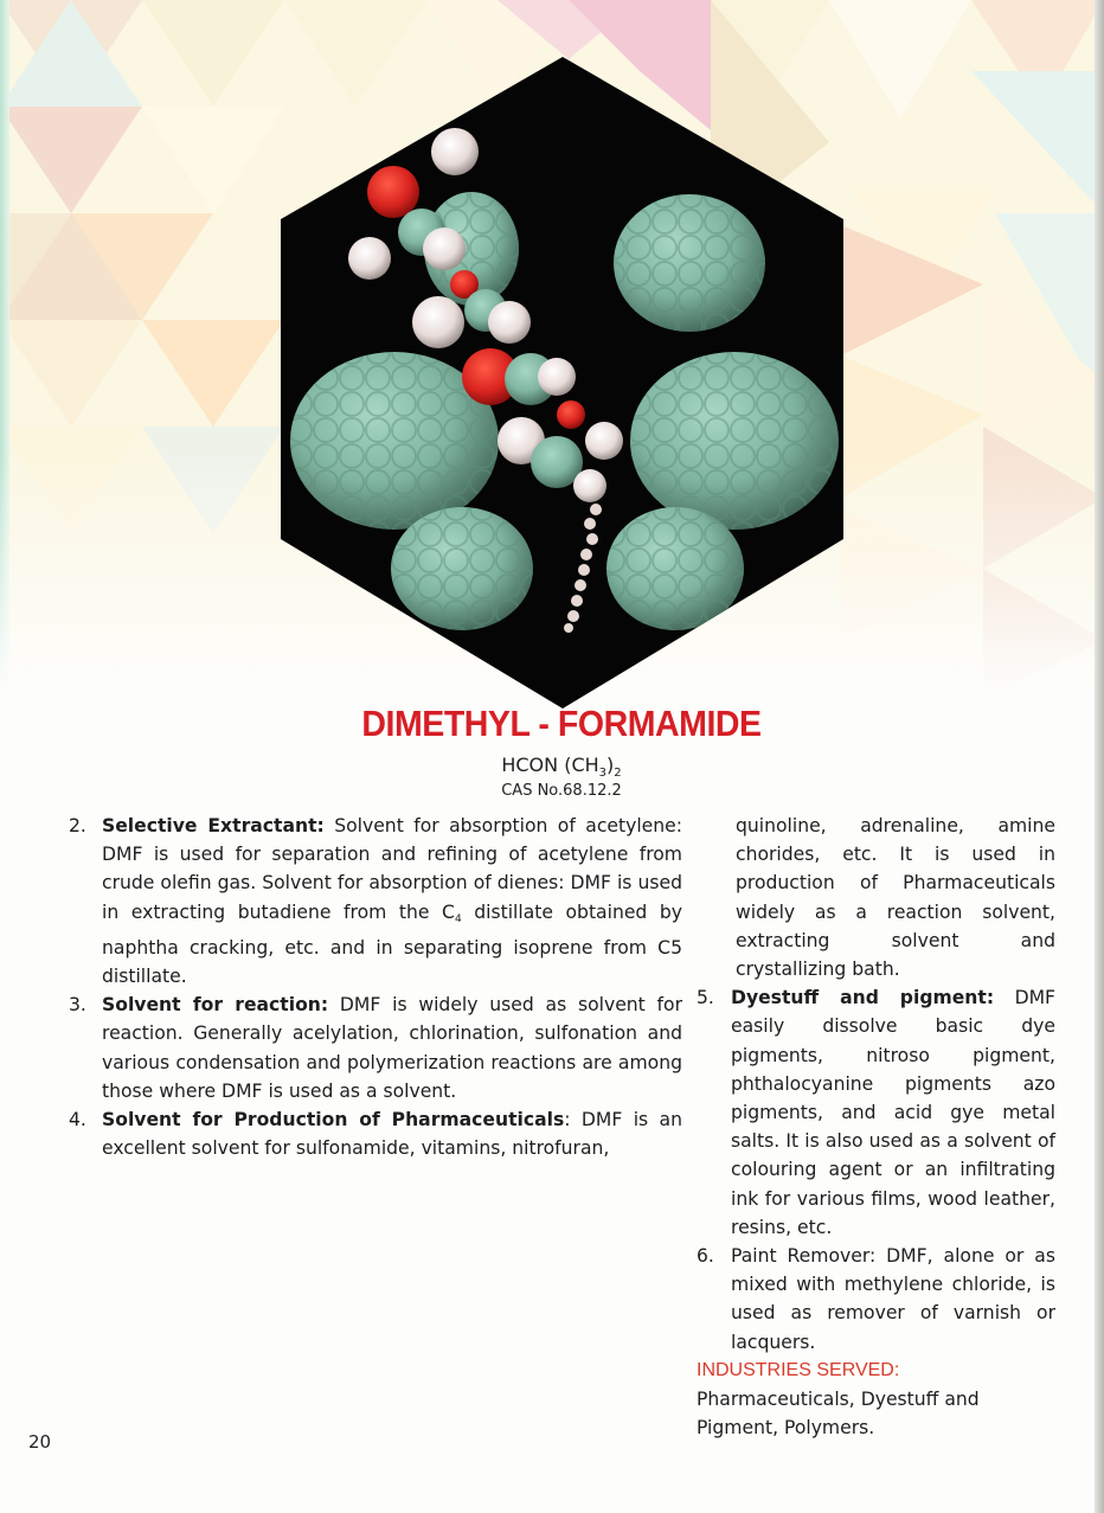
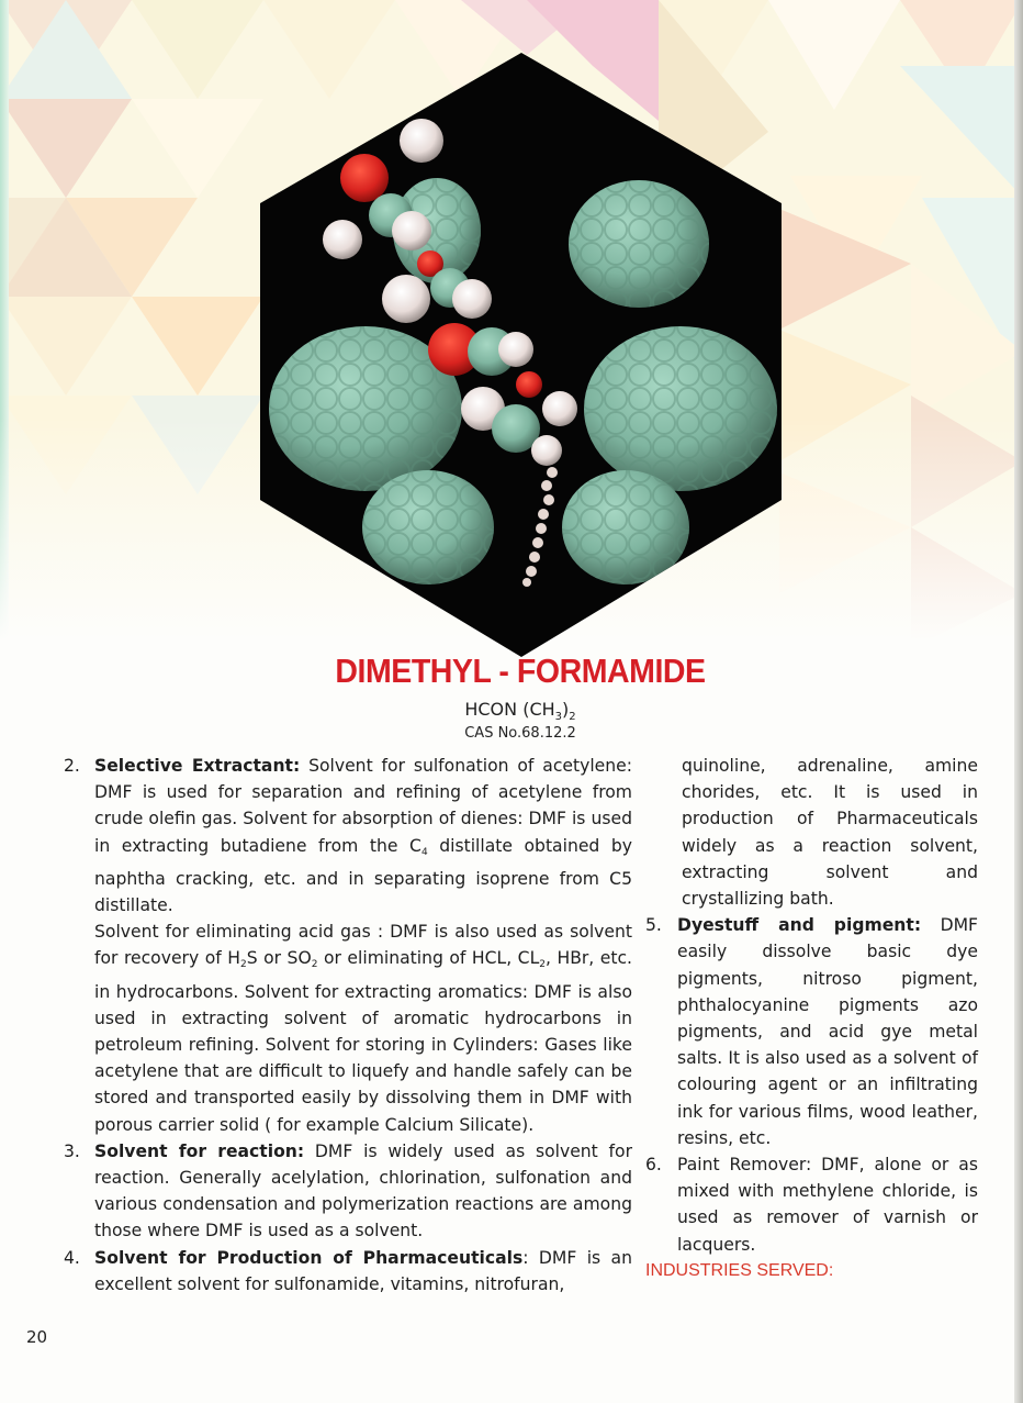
  DIMETHYL - FORMAMIDE
  HCON (CH3)2
  CAS No.68.12.2
  2.
- Selective Extractant: Solvent for absorption of acetylene: DMF is used for separation and refining of acetylene from crude olefin gas. Solvent for absorption of dienes: DMF is used in extracting butadiene from the C4 distillate obtained by naphtha cracking, etc. and in separating isoprene from C5 distillate.
+ Selective Extractant: Solvent for sulfonation of acetylene: DMF is used for separation and refining of acetylene from crude olefin gas. Solvent for absorption of dienes: DMF is used in extracting butadiene from the C4 distillate obtained by naphtha cracking, etc. and in separating isoprene from C5 distillate.
+ Solvent for eliminating acid gas : DMF is also used as solvent for recovery of H2S or SO2 or eliminating of HCL, CL2, HBr, etc. in hydrocarbons. Solvent for extracting aromatics: DMF is also used in extracting solvent of aromatic hydrocarbons in petroleum refining. Solvent for storing in Cylinders: Gases like acetylene that are difficult to liquefy and handle safely can be stored and transported easily by dissolving them in DMF with porous carrier solid ( for example Calcium Silicate).
  3.
  Solvent for reaction: DMF is widely used as solvent for reaction. Generally acelylation, chlorination, sulfonation and various condensation and polymerization reactions are among those where DMF is used as a solvent.
  4.
  Solvent for Production of Pharmaceuticals: DMF is an excellent solvent for sulfonamide, vitamins, nitrofuran,
  quinoline, adrenaline, amine chorides, etc. It is used in production of Pharmaceuticals widely as a reaction solvent, extracting solvent and crystallizing bath.
  5.
  Dyestuff and pigment: DMF easily dissolve basic dye pigments, nitroso pigment, phthalocyanine pigments azo pigments, and acid gye metal salts. It is also used as a solvent of colouring agent or an infiltrating ink for various films, wood leather, resins, etc.
  6.
  Paint Remover: DMF, alone or as mixed with methylene chloride, is used as remover of varnish or lacquers.
  INDUSTRIES SERVED:
- Pharmaceuticals, Dyestuff and Pigment, Polymers.
  20
